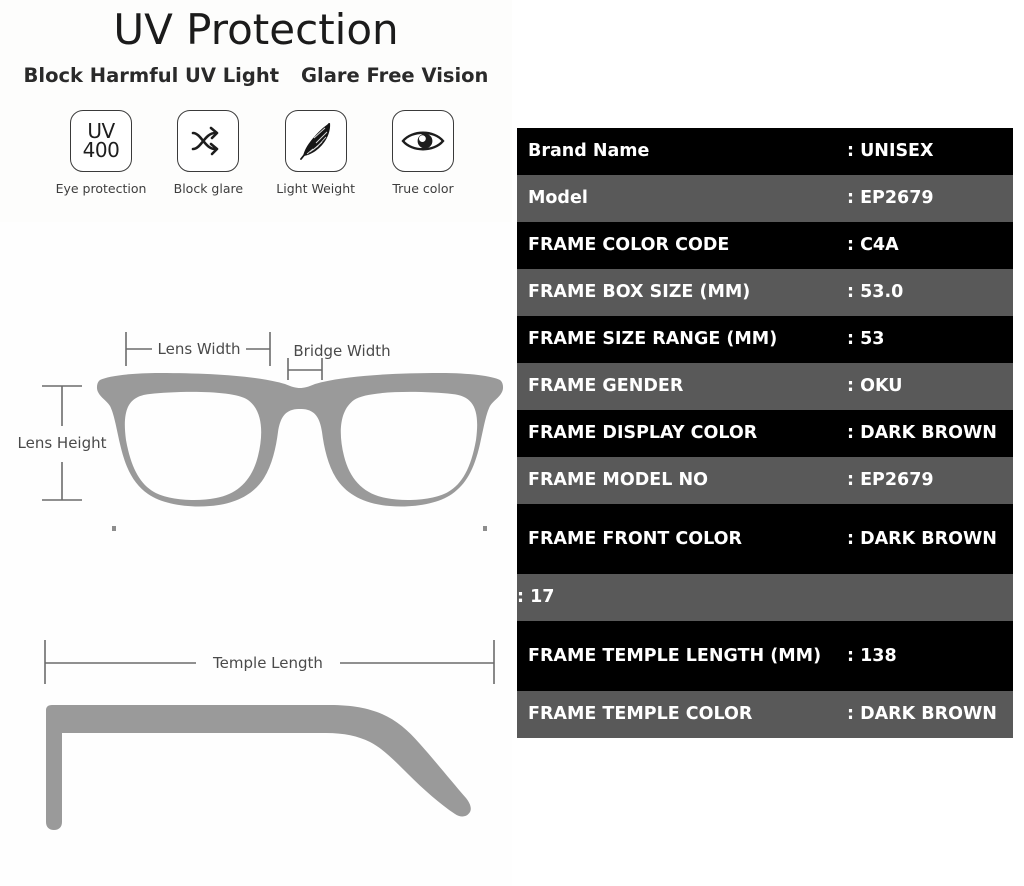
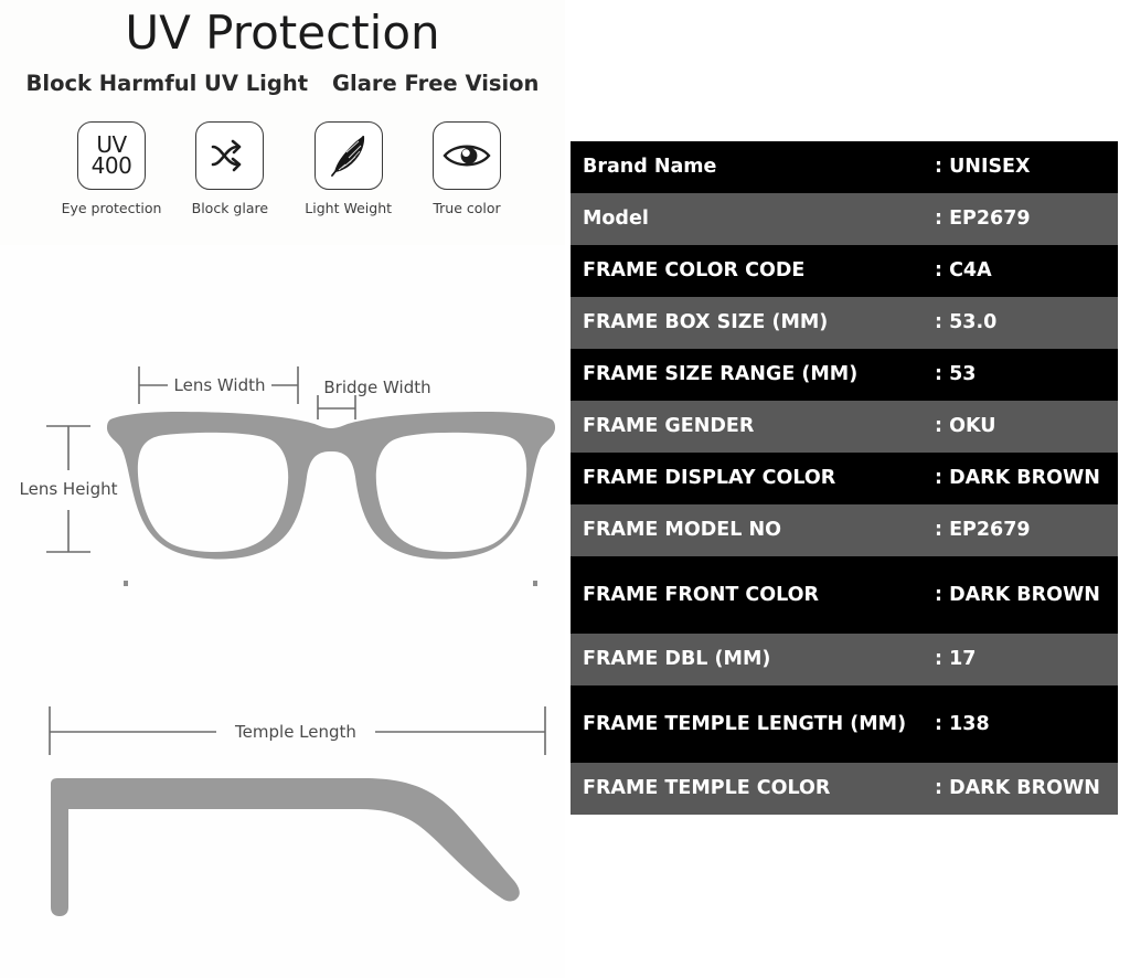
  UV Protection
  Block Harmful UV Light
  Glare Free Vision
  UV
  400
  Eye protection
  Block glare
  Light Weight
  True color
  Lens Width
  Bridge Width
  Lens Height
  Temple Length
  Brand Name
  : UNISEX
  Model
  : EP2679
  FRAME COLOR CODE
  : C4A
  FRAME BOX SIZE (MM)
  : 53.0
  FRAME SIZE RANGE (MM)
  : 53
  FRAME GENDER
  : OKU
  FRAME DISPLAY COLOR
  : DARK BROWN
  FRAME MODEL NO
  : EP2679
  FRAME FRONT COLOR
  : DARK BROWN
+ FRAME DBL (MM)
  : 17
  FRAME TEMPLE LENGTH (MM)
  : 138
  FRAME TEMPLE COLOR
  : DARK BROWN
